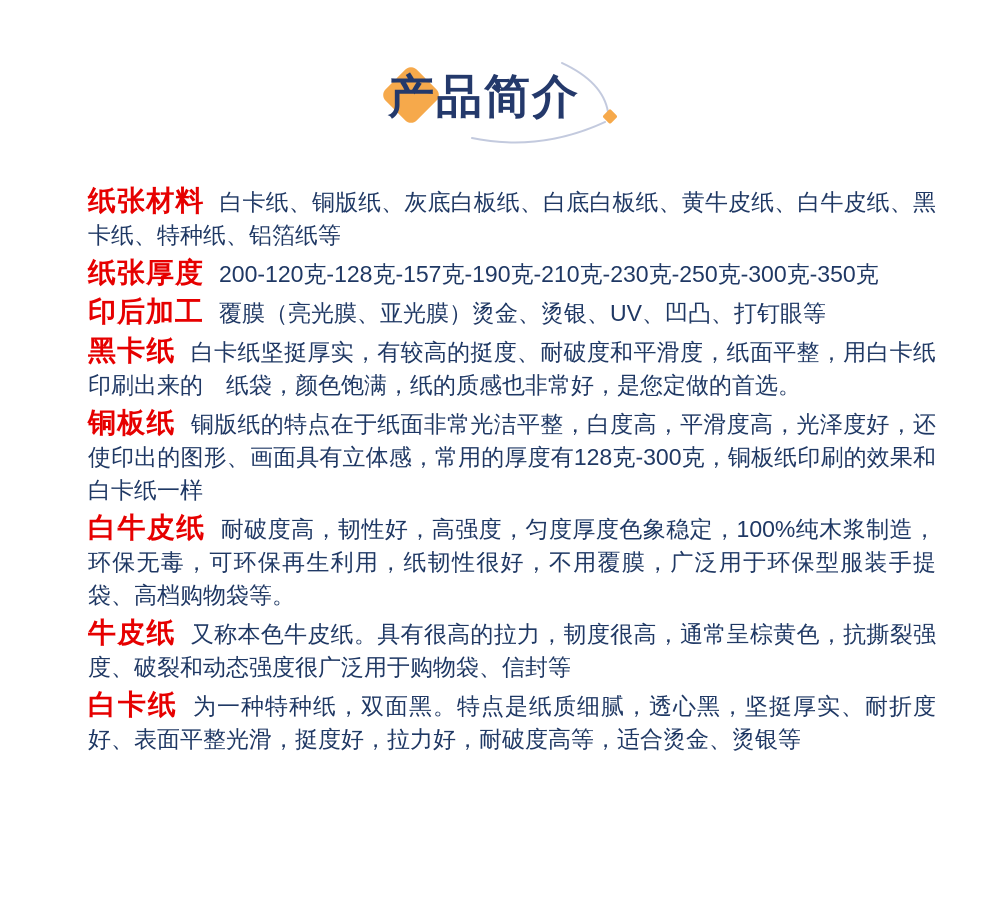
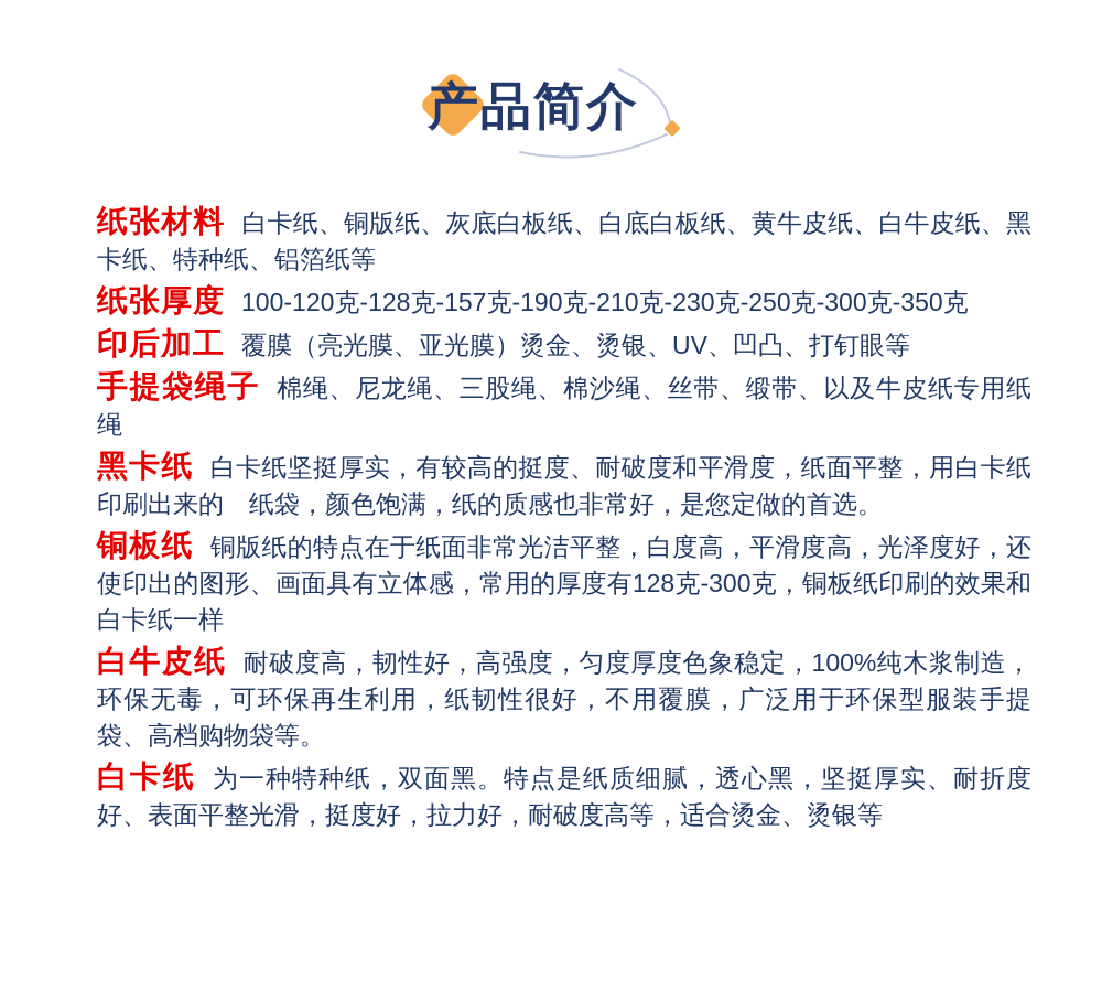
  产品简介
  纸张材料 白卡纸、铜版纸、灰底白板纸、白底白板纸、黄牛皮纸、白牛皮纸、黑卡纸、特种纸、铝箔纸等
- 纸张厚度 200-120克-128克-157克-190克-210克-230克-250克-300克-350克
+ 纸张厚度 100-120克-128克-157克-190克-210克-230克-250克-300克-350克
  印后加工 覆膜（亮光膜、亚光膜）烫金、烫银、UV、凹凸、打钉眼等
+ 手提袋绳子 棉绳、尼龙绳、三股绳、棉沙绳、丝带、缎带、以及牛皮纸专用纸绳
  黑卡纸 白卡纸坚挺厚实，有较高的挺度、耐破度和平滑度，纸面平整，用白卡纸印刷出来的 纸袋，颜色饱满，纸的质感也非常好，是您定做的首选。
  铜板纸 铜版纸的特点在于纸面非常光洁平整，白度高，平滑度高，光泽度好，还使印出的图形、画面具有立体感，常用的厚度有128克-300克，铜板纸印刷的效果和白卡纸一样
  白牛皮纸 耐破度高，韧性好，高强度，匀度厚度色象稳定，100%纯木浆制造，环保无毒，可环保再生利用，纸韧性很好，不用覆膜，广泛用于环保型服装手提袋、高档购物袋等。
- 牛皮纸 又称本色牛皮纸。具有很高的拉力，韧度很高，通常呈棕黄色，抗撕裂强度、破裂和动态强度很广泛用于购物袋、信封等
  白卡纸 为一种特种纸，双面黑。特点是纸质细腻，透心黑，坚挺厚实、耐折度好、表面平整光滑，挺度好，拉力好，耐破度高等，适合烫金、烫银等
